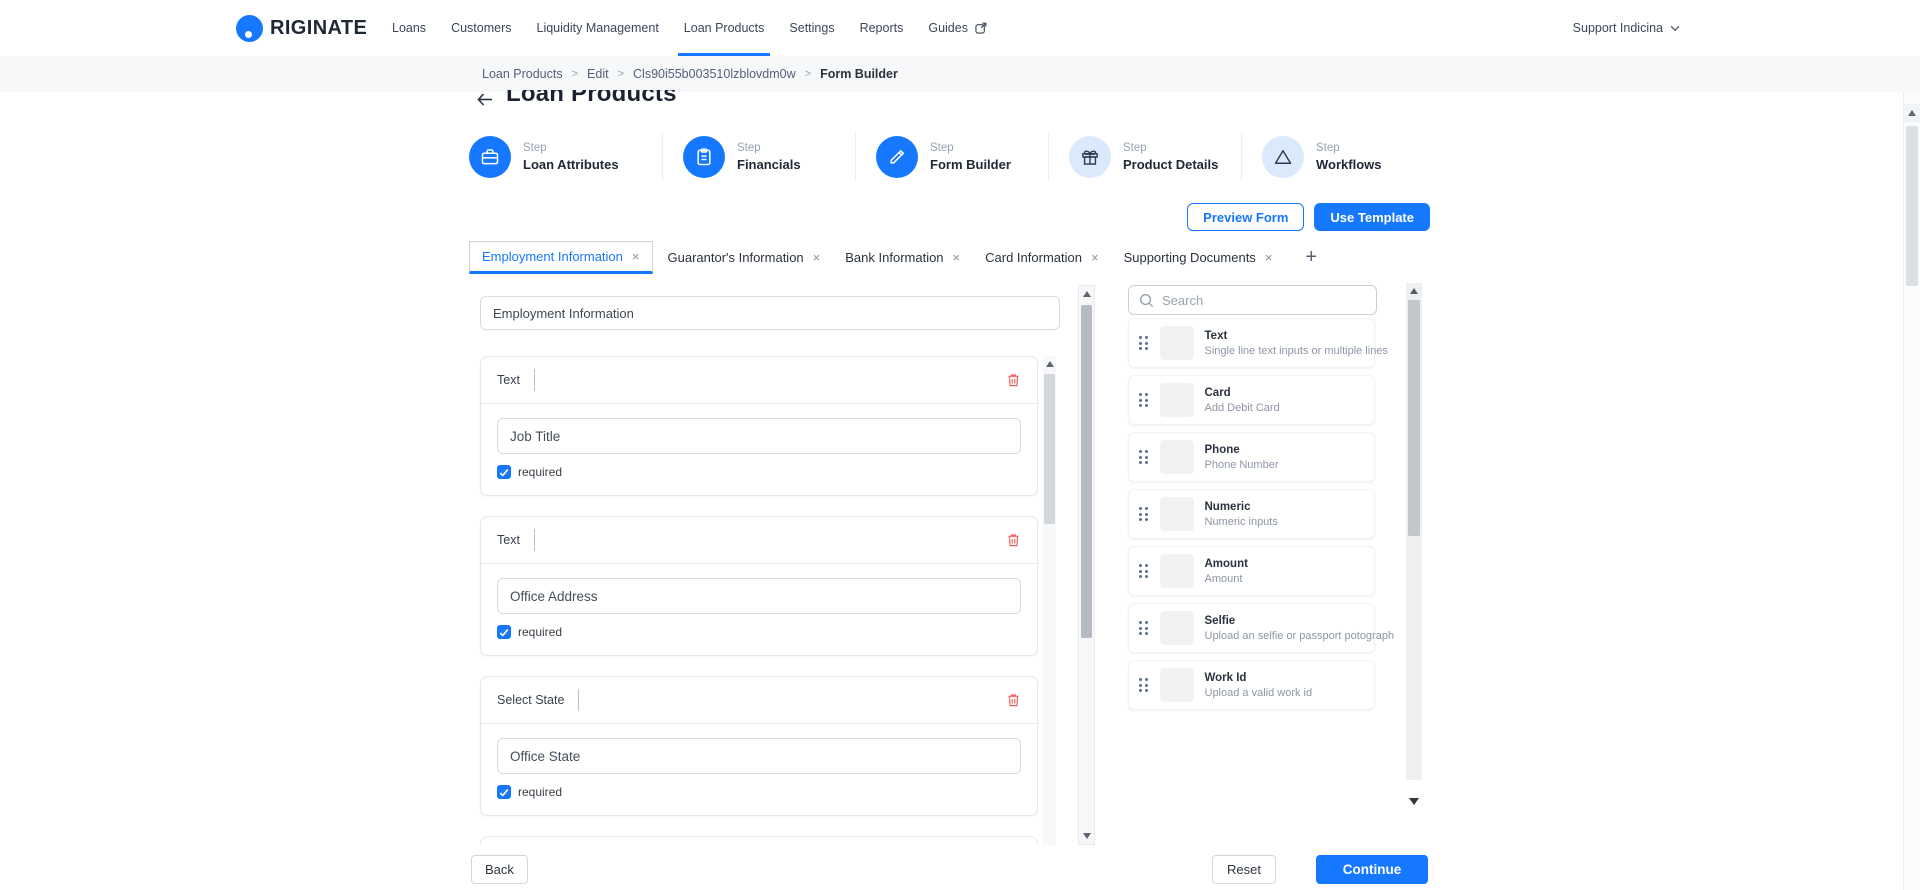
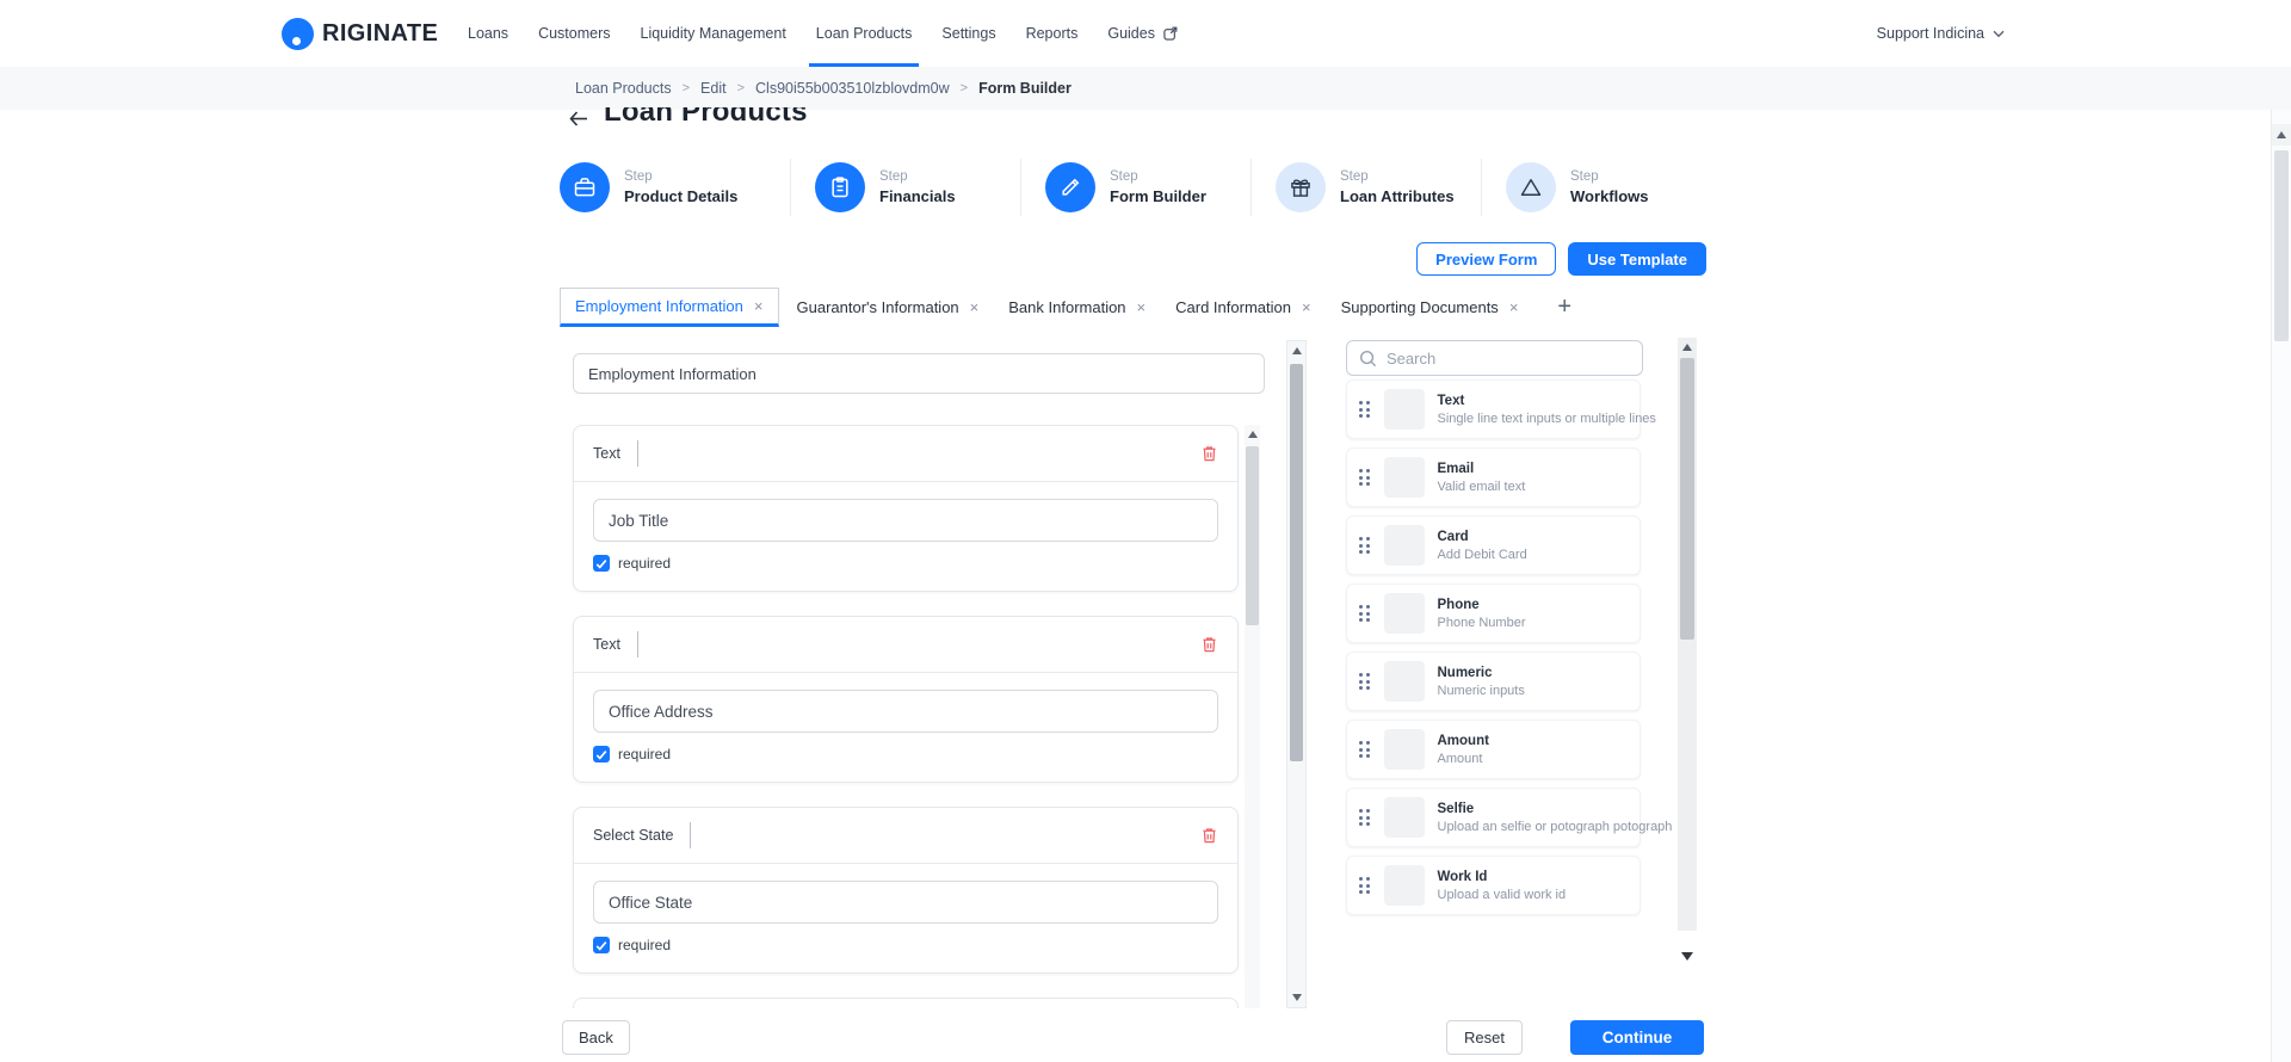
  RIGINATE
  Loans
  Customers
  Liquidity Management
  Loan Products
  Settings
  Reports
  Guides
  Support Indicina
  Loan Products
  >
  Edit
  >
  Cls90i55b003510lzblovdm0w
  >
  Form Builder
  Loan Products
  Step
- Loan Attributes
+ Product Details
  Step
  Financials
  Step
  Form Builder
  Step
- Product Details
+ Loan Attributes
  Step
  Workflows
  Preview Form
  Use Template
  Employment Information
  ×
  Guarantor's Information
  ×
  Bank Information
  ×
  Card Information
  ×
  Supporting Documents
  ×
  +
  Employment Information
  Text
  Job Title
  required
  Text
  Office Address
  required
  Select State
  Office State
  required
  Search
  Text
  Single line text inputs or multiple lines
+ Email
+ Valid email text
  Card
  Add Debit Card
  Phone
  Phone Number
  Numeric
  Numeric inputs
  Amount
  Amount
  Selfie
- Upload an selfie or passport potograph
+ Upload an selfie or potograph potograph
  Work Id
  Upload a valid work id
  Back
  Reset
  Continue
